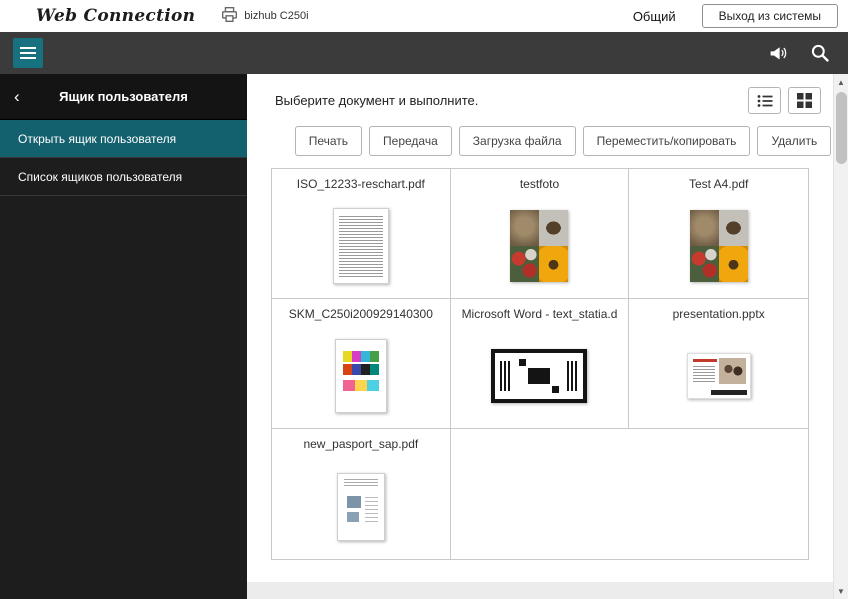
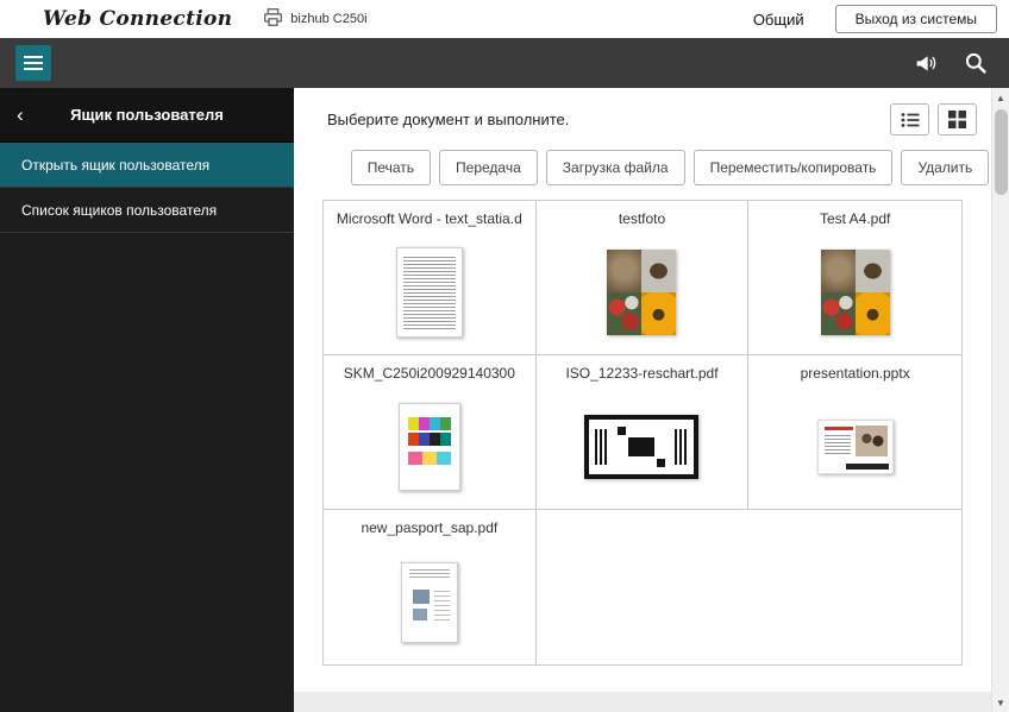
  Web Connection
  bizhub C250i
  Общий
  Выход из системы
  ‹
  Ящик пользователя
  Открыть ящик пользователя
  Список ящиков пользователя
  Выберите документ и выполните.
  Печать
  Передача
  Загрузка файла
  Переместить/копировать
  Удалить
- ISO_12233-reschart.pdf
+ Microsoft Word - text_statia.d
  testfoto
  Test A4.pdf
  SKM_C250i200929140300
- Microsoft Word - text_statia.d
+ ISO_12233-reschart.pdf
  presentation.pptx
  new_pasport_sap.pdf
  ▲
  ▼
